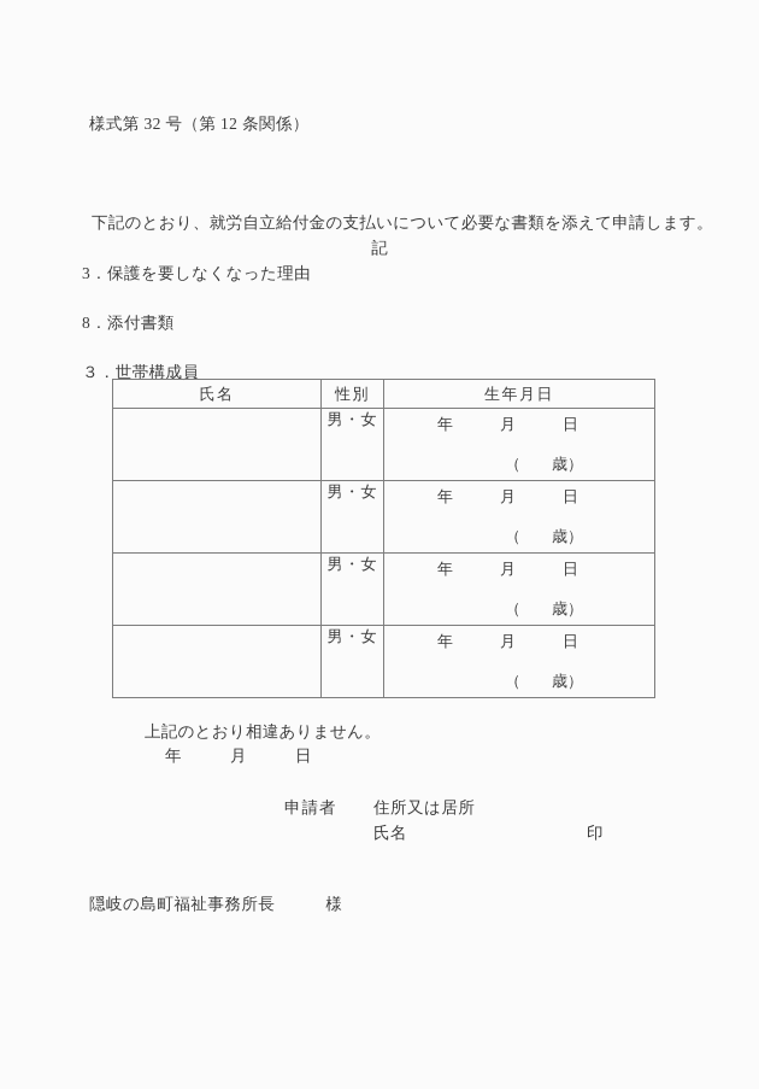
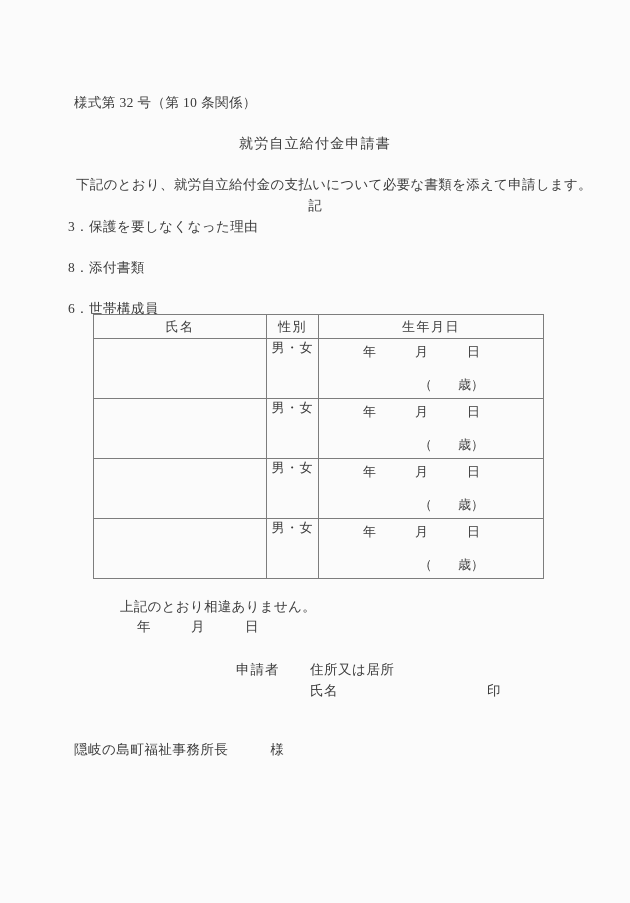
- 様式第 32 号（第 12 条関係）
+ 様式第 32 号（第 10 条関係）
+ 就労自立給付金申請書
  下記のとおり、就労自立給付金の支払いについて必要な書類を添えて申請します。
  記
  3．保護を要しなくなった理由
  8．添付書類
- ３．世帯構成員
+ 6．世帯構成員
  氏名	性別	生年月日
  	男・女	年 月 日 （ 歳）
  	男・女	年 月 日 （ 歳）
  	男・女	年 月 日 （ 歳）
  	男・女	年 月 日 （ 歳）
  上記のとおり相違ありません。
  年 月 日
  申請者
  住所又は居所
  氏名
  印
  隠岐の島町福祉事務所長 様
